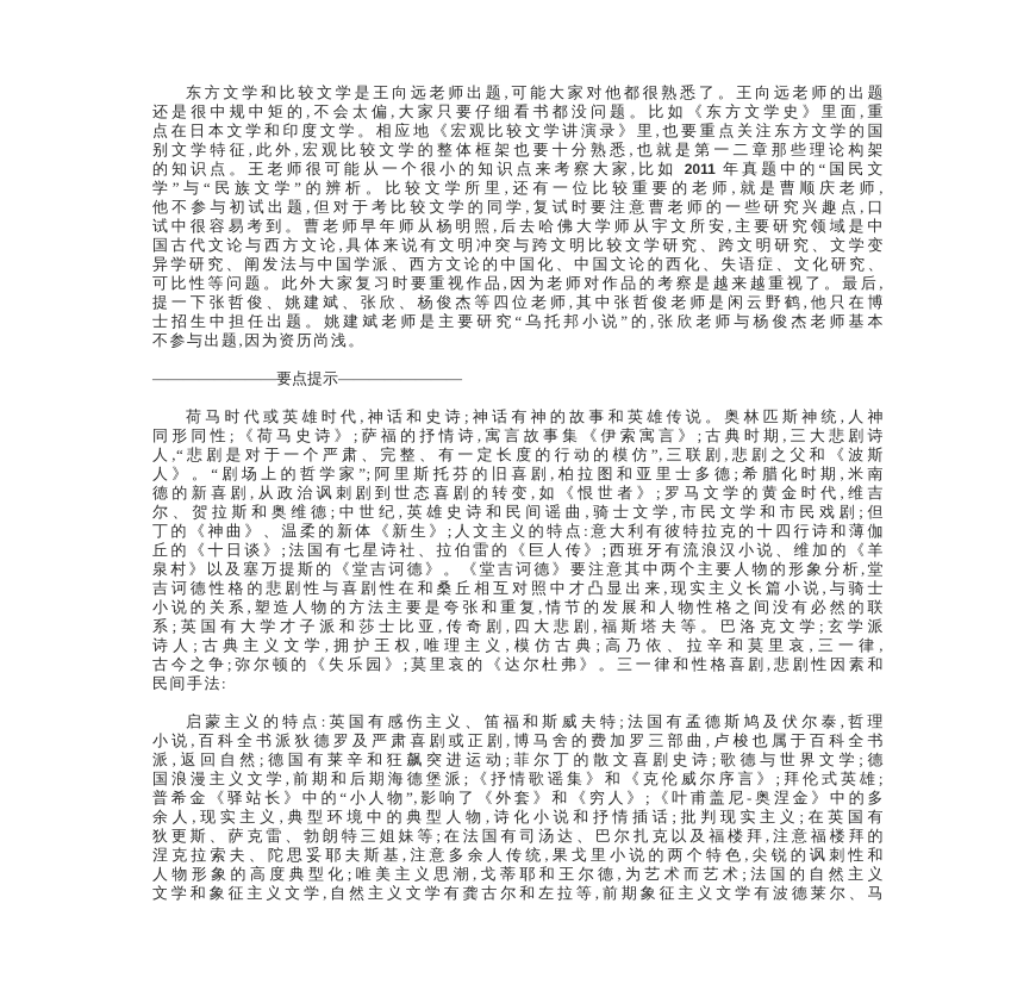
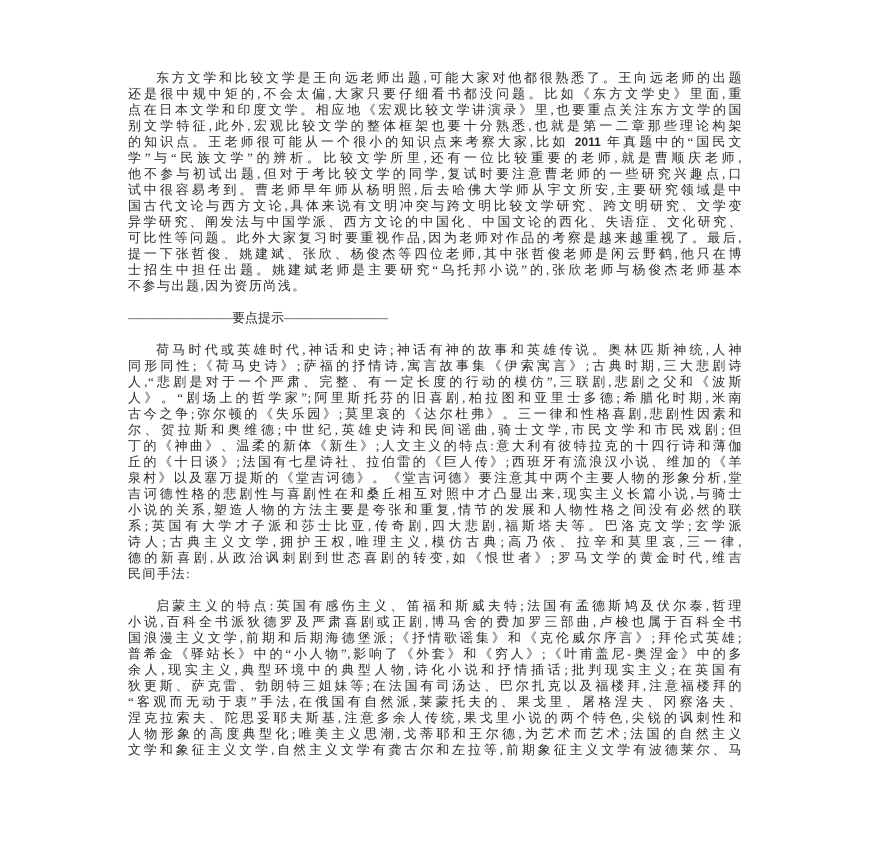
  东方文学和比较文学是王向远老师出题,可能大家对他都很熟悉了。王向远老师的出题
  还是很中规中矩的,不会太偏,大家只要仔细看书都没问题。比如《东方文学史》里面,重
  点在日本文学和印度文学。相应地《宏观比较文学讲演录》里,也要重点关注东方文学的国
  别文学特征,此外,宏观比较文学的整体框架也要十分熟悉,也就是第一二章那些理论构架
  的知识点。王老师很可能从一个很小的知识点来考察大家,比如 2011 年真题中的“国民文
  学”与“民族文学”的辨析。比较文学所里,还有一位比较重要的老师,就是曹顺庆老师,
  他不参与初试出题,但对于考比较文学的同学,复试时要注意曹老师的一些研究兴趣点,口
  试中很容易考到。曹老师早年师从杨明照,后去哈佛大学师从宇文所安,主要研究领域是中
  国古代文论与西方文论,具体来说有文明冲突与跨文明比较文学研究、跨文明研究、文学变
  异学研究、阐发法与中国学派、西方文论的中国化、中国文论的西化、失语症、文化研究、
  可比性等问题。此外大家复习时要重视作品,因为老师对作品的考察是越来越重视了。最后,
  提一下张哲俊、姚建斌、张欣、杨俊杰等四位老师,其中张哲俊老师是闲云野鹤,他只在博
  士招生中担任出题。姚建斌老师是主要研究“乌托邦小说”的,张欣老师与杨俊杰老师基本
  不参与出题,因为资历尚浅。
  ————————要点提示————————
  荷马时代或英雄时代,神话和史诗;神话有神的故事和英雄传说。奥林匹斯神统,人神
  同形同性;《荷马史诗》;萨福的抒情诗,寓言故事集《伊索寓言》;古典时期,三大悲剧诗
  人,“悲剧是对于一个严肃、完整、有一定长度的行动的模仿”,三联剧,悲剧之父和《波斯
  人》。“剧场上的哲学家”;阿里斯托芬的旧喜剧,柏拉图和亚里士多德;希腊化时期,米南
- 德的新喜剧,从政治讽刺剧到世态喜剧的转变,如《恨世者》;罗马文学的黄金时代,维吉
+ 古今之争;弥尔顿的《失乐园》;莫里哀的《达尔杜弗》。三一律和性格喜剧,悲剧性因素和
  尔、贺拉斯和奥维德;中世纪,英雄史诗和民间谣曲,骑士文学,市民文学和市民戏剧;但
  丁的《神曲》、温柔的新体《新生》;人文主义的特点:意大利有彼特拉克的十四行诗和薄伽
  丘的《十日谈》;法国有七星诗社、拉伯雷的《巨人传》;西班牙有流浪汉小说、维加的《羊
  泉村》以及塞万提斯的《堂吉诃德》。《堂吉诃德》要注意其中两个主要人物的形象分析,堂
  吉诃德性格的悲剧性与喜剧性在和桑丘相互对照中才凸显出来,现实主义长篇小说,与骑士
  小说的关系,塑造人物的方法主要是夸张和重复,情节的发展和人物性格之间没有必然的联
  系;英国有大学才子派和莎士比亚,传奇剧,四大悲剧,福斯塔夫等。巴洛克文学;玄学派
  诗人;古典主义文学,拥护王权,唯理主义,模仿古典;高乃依、拉辛和莫里哀,三一律,
- 古今之争;弥尔顿的《失乐园》;莫里哀的《达尔杜弗》。三一律和性格喜剧,悲剧性因素和
+ 德的新喜剧,从政治讽刺剧到世态喜剧的转变,如《恨世者》;罗马文学的黄金时代,维吉
  民间手法:
  启蒙主义的特点:英国有感伤主义、笛福和斯威夫特;法国有孟德斯鸠及伏尔泰,哲理
  小说,百科全书派狄德罗及严肃喜剧或正剧,博马舍的费加罗三部曲,卢梭也属于百科全书
- 派,返回自然;德国有莱辛和狂飙突进运动;菲尔丁的散文喜剧史诗;歌德与世界文学;德
  国浪漫主义文学,前期和后期海德堡派;《抒情歌谣集》和《克伦威尔序言》;拜伦式英雄;
  普希金《驿站长》中的“小人物”,影响了《外套》和《穷人》;《叶甫盖尼-奥涅金》中的多
  余人,现实主义,典型环境中的典型人物,诗化小说和抒情插话;批判现实主义;在英国有
  狄更斯、萨克雷、勃朗特三姐妹等;在法国有司汤达、巴尔扎克以及福楼拜,注意福楼拜的
+ “客观而无动于衷”手法,在俄国有自然派,莱蒙托夫的、果戈里、屠格涅夫、冈察洛夫、
  涅克拉索夫、陀思妥耶夫斯基,注意多余人传统,果戈里小说的两个特色,尖锐的讽刺性和
  人物形象的高度典型化;唯美主义思潮,戈蒂耶和王尔德,为艺术而艺术;法国的自然主义
  文学和象征主义文学,自然主义文学有龚古尔和左拉等,前期象征主义文学有波德莱尔、马
